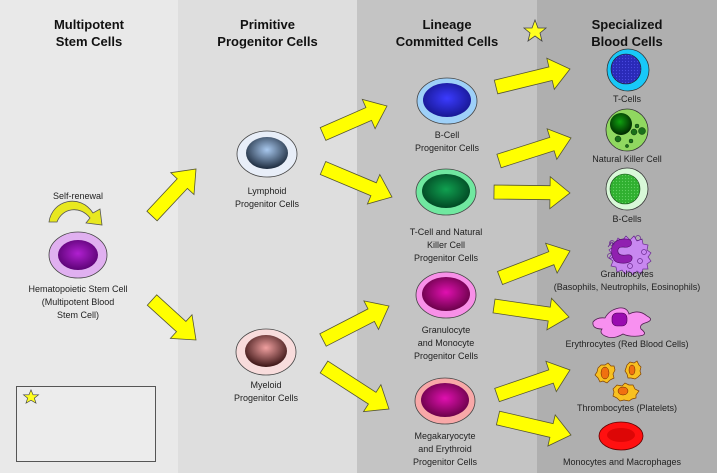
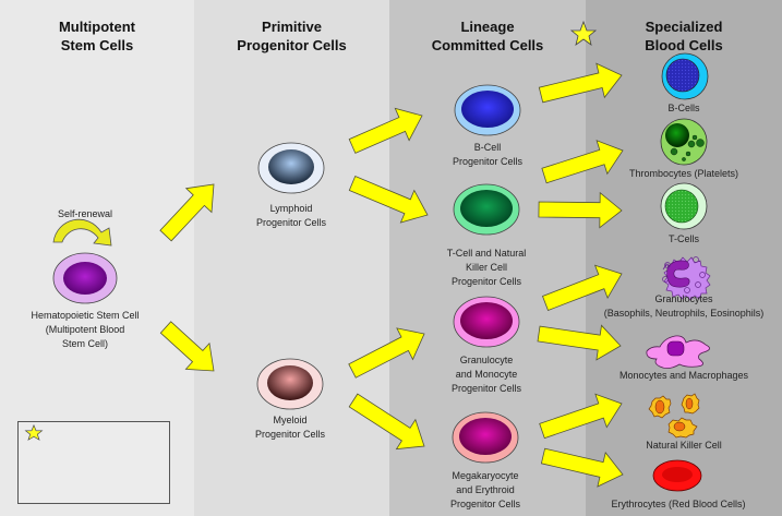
  Multipotent
  Stem Cells
  Primitive
  Progenitor Cells
  Lineage
  Committed Cells
  Specialized
  Blood Cells
  Self-renewal
  Hematopoietic Stem Cell
  (Multipotent Blood
  Stem Cell)
  Lymphoid
  Progenitor Cells
  Myeloid
  Progenitor Cells
  B-Cell
  Progenitor Cells
  T-Cell and Natural
  Killer Cell
  Progenitor Cells
  Granulocyte
  and Monocyte
  Progenitor Cells
  Megakaryocyte
  and Erythroid
  Progenitor Cells
- T-Cells
+ B-Cells
- Natural Killer Cell
+ Thrombocytes (Platelets)
- B-Cells
+ T-Cells
  Granulocytes
  (Basophils, Neutrophils, Eosinophils)
- Erythrocytes (Red Blood Cells)
+ Monocytes and Macrophages
- Thrombocytes (Platelets)
+ Natural Killer Cell
- Monocytes and Macrophages
+ Erythrocytes (Red Blood Cells)
